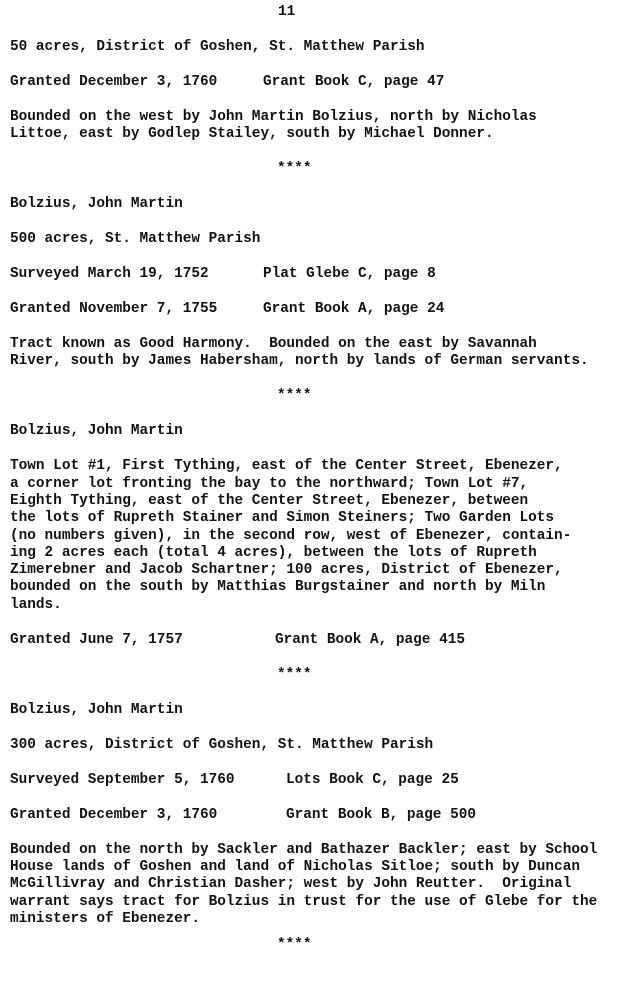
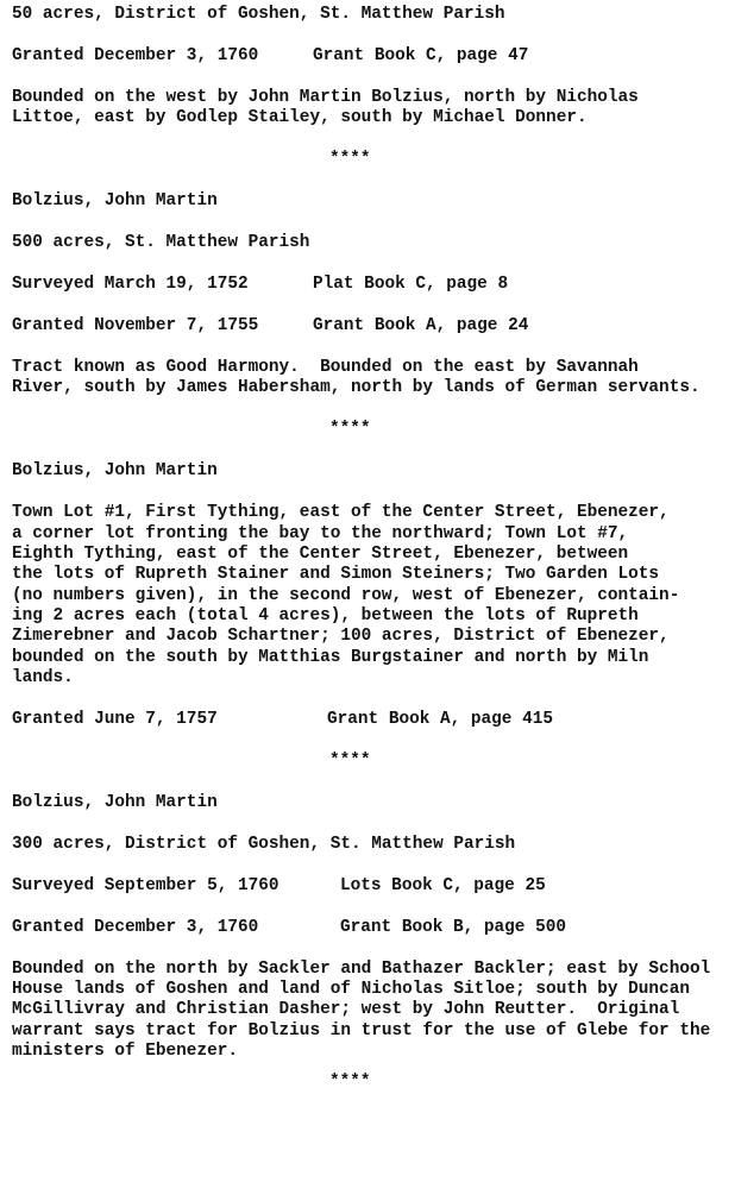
- 11
  50 acres, District of Goshen, St. Matthew Parish
  Granted December 3, 1760
  Grant Book C, page 47
  Bounded on the west by John Martin Bolzius, north by Nicholas
  Littoe, east by Godlep Stailey, south by Michael Donner.
  ****
  Bolzius, John Martin
  500 acres, St. Matthew Parish
  Surveyed March 19, 1752
- Plat Glebe C, page 8
+ Plat Book C, page 8
  Granted November 7, 1755
  Grant Book A, page 24
  Tract known as Good Harmony. Bounded on the east by Savannah
  River, south by James Habersham, north by lands of German servants.
  ****
  Bolzius, John Martin
  Town Lot #1, First Tything, east of the Center Street, Ebenezer,
  a corner lot fronting the bay to the northward; Town Lot #7,
  Eighth Tything, east of the Center Street, Ebenezer, between
  the lots of Rupreth Stainer and Simon Steiners; Two Garden Lots
  (no numbers given), in the second row, west of Ebenezer, contain-
  ing 2 acres each (total 4 acres), between the lots of Rupreth
  Zimerebner and Jacob Schartner; 100 acres, District of Ebenezer,
  bounded on the south by Matthias Burgstainer and north by Miln
  lands.
  Granted June 7, 1757
  Grant Book A, page 415
  ****
  Bolzius, John Martin
  300 acres, District of Goshen, St. Matthew Parish
  Surveyed September 5, 1760
  Lots Book C, page 25
  Granted December 3, 1760
  Grant Book B, page 500
  Bounded on the north by Sackler and Bathazer Backler; east by School
  House lands of Goshen and land of Nicholas Sitloe; south by Duncan
  McGillivray and Christian Dasher; west by John Reutter. Original
  warrant says tract for Bolzius in trust for the use of Glebe for the
  ministers of Ebenezer.
  ****
